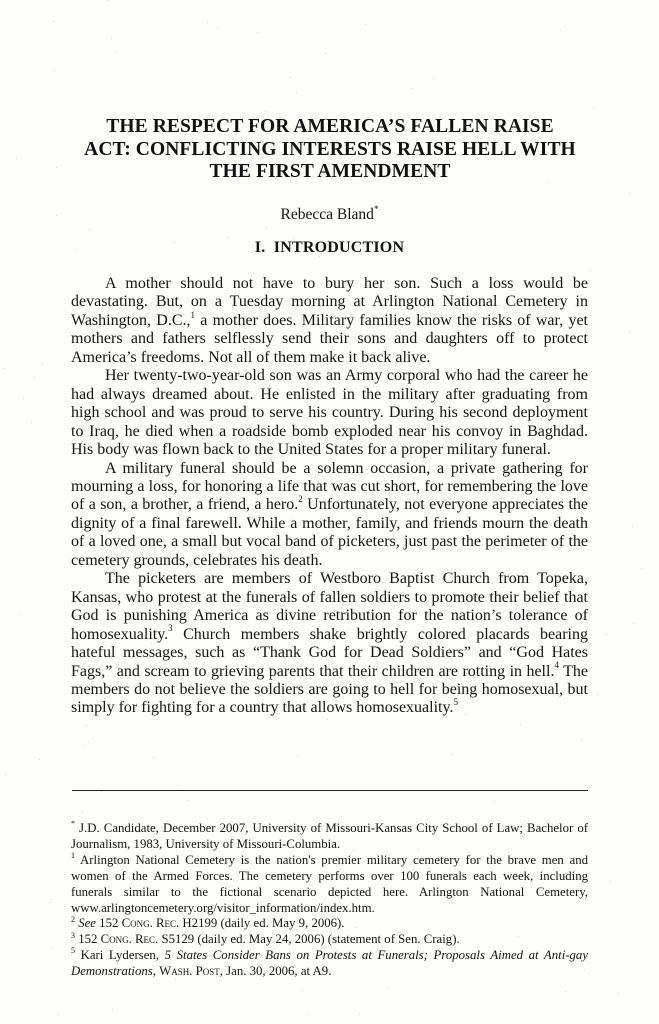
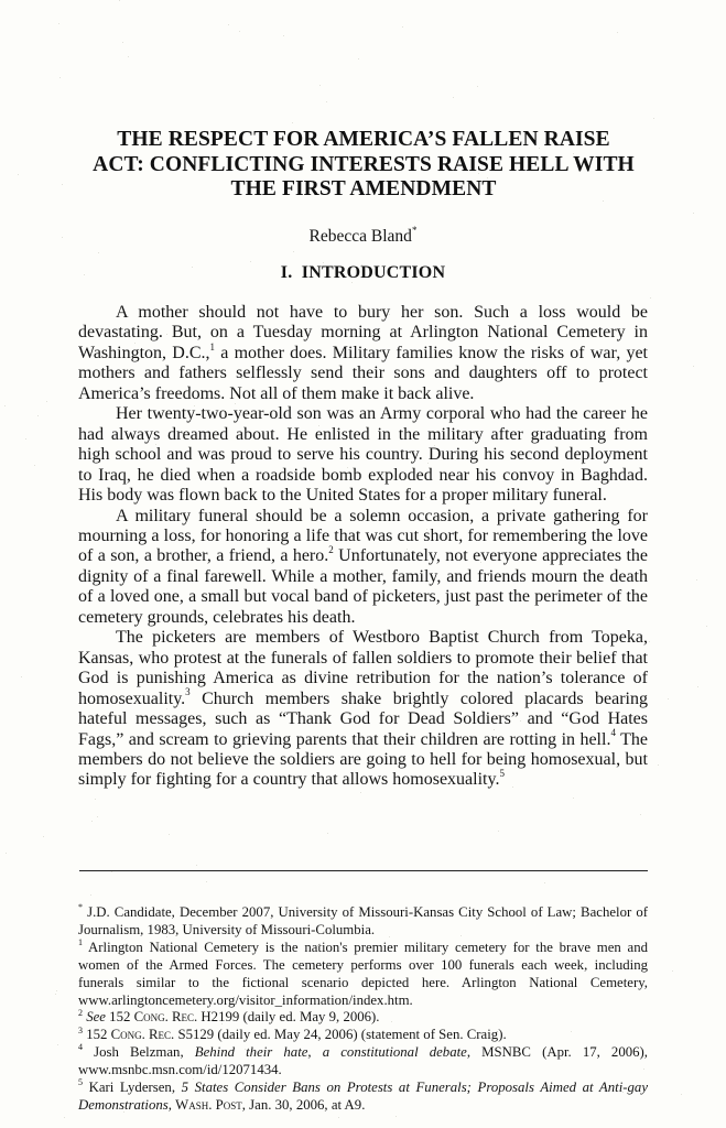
  THE RESPECT FOR AMERICA’S FALLEN RAISE
  ACT: CONFLICTING INTERESTS RAISE HELL WITH
  THE FIRST AMENDMENT
  Rebecca Bland*
  I. INTRODUCTION
  A mother should not have to bury her son. Such a loss would be devastating. But, on a Tuesday morning at Arlington National Cemetery in Washington, D.C.,1 a mother does. Military families know the risks of war, yet mothers and fathers selflessly send theirons and daughters off to protect America’s freedoms. No all of them make it back alive.
  Her twenty-two-year-old son was an Army corporal who had the career he had always dreamed about. He enlisted in the military after graduating from high school and was proud to serve his country. During his second deployment to Iraq, he died when a roadside bomb exploded near his convoy in Baghdad. His body was flown back to the United States for a proper military funeral.
  A military funeral should be a solemn occasion, a private gathering for mourning a loss, for honoring a life that was cut short, for remembering the love of a son, a brother, a friend, a hero.2 Unfortunately, not everyone appreciates the dignity of a final farewell. While a mother, family, and friends mourn the death of a loved one, a small but vocal band of picketers, just past the perimeter of the cemetery grounds, celebrates his death.
  The picketers are members of Westboro Baptist Church from Topeka, Kansas, who protest at the funerals of fallen soldiers to promote their belief that God is punishing America as divine retribution for the nation’s tolerance of homosexuality.3 Church members shake brightly colored placards bearing hateful messages, such as “Thank God for Dead Soldiers” and “God Hates Fags,” and scream to grieving parents that their children are rotting in hell.4 The members do not believe the soldiers are going to hell for being homosexual, but simply for fighting for a country that allows homosexuality.5
  * J.D. Candidate, December 2007, University of Missouri-Kansas City School of Law; Bachelor of Journalism, 1983, University of Missouri-Columbia.
  1 Arlington National Cemetery is the nation's premier military cemetery for the brave men and women of the Armed Forces. The cemetery performs over 100 funerals each week, including funerals similar to the fictional scenario depicted here. Arlington National Cemetery, www.arlingtoncemetery.org/visitor_information/index.htm.
  2 See 152 Cong. Rec. H2199 (daily ed. May 9, 2006).
  3 152 Cong. Rec. S5129 (daily ed. May 24, 2006) (statement of Sen. Craig).
+ 4 Josh Belzman, Behind their hate, a constitutional debate, MSNBC (Apr. 17, 2006), www.msnbc.msn.com/id/12071434.
  5 Kari Lydersen, 5 States Consider Bans on Protests at Funerals; Proposals Aimed at Anti-gay Demonstrations, Wash. Post, Jan. 30, 2006, at A9.
